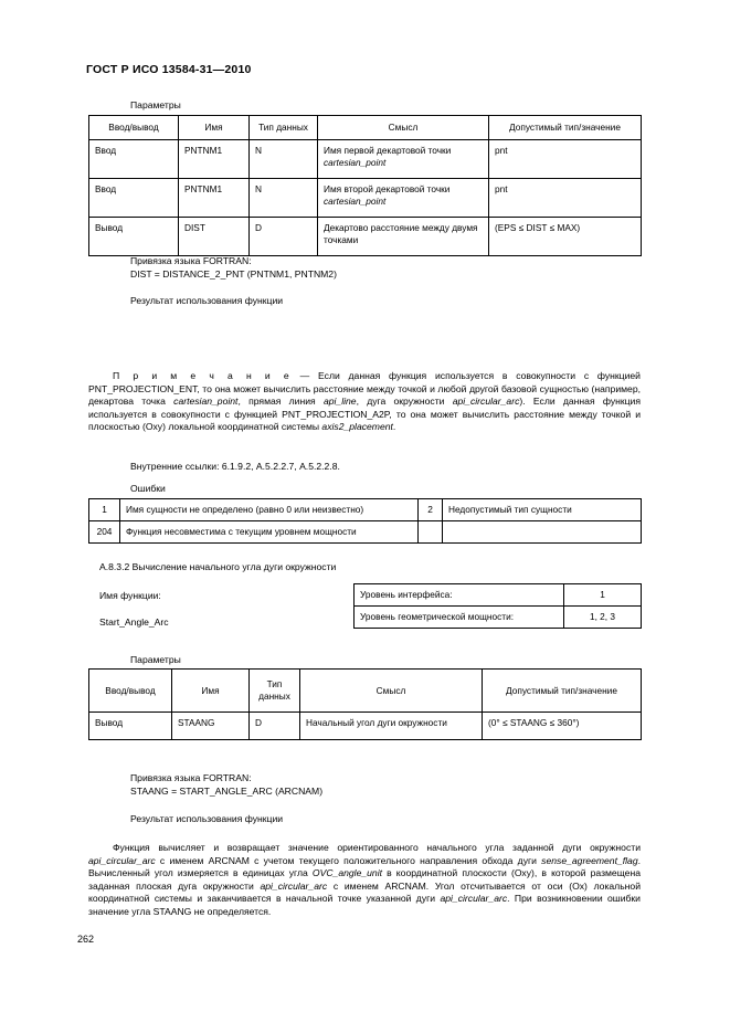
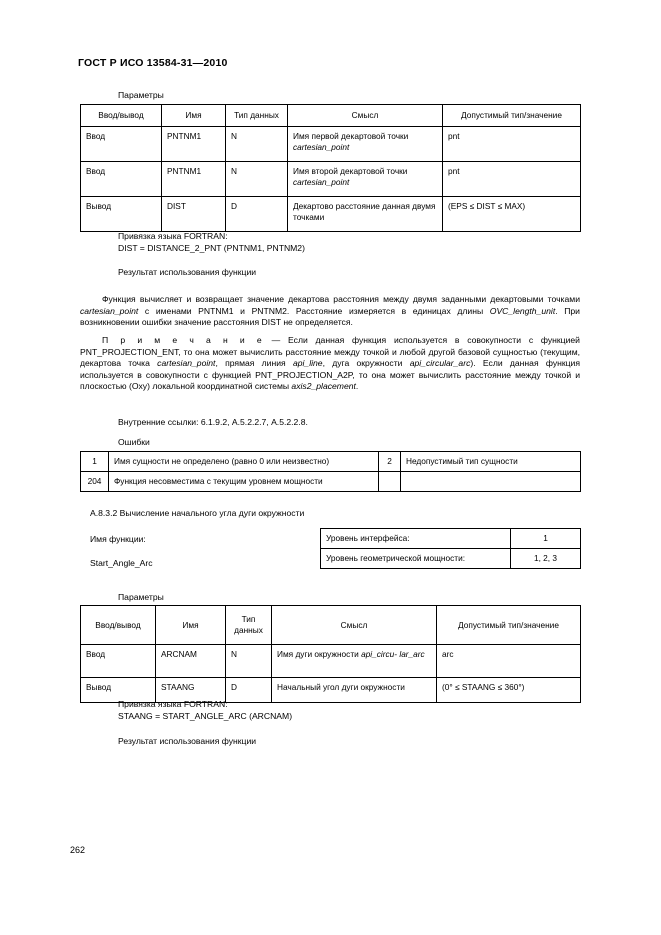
  ГОСТ Р ИСО 13584-31—2010
  Параметры
  Ввод/вывод	Имя	Тип данных	Смысл	Допустимый тип/значение
  Ввод	PNTNM1	N	Имя первой декартовой точки cartesian_point	pnt
  Ввод	PNTNM1	N	Имя второй декартовой точки cartesian_point	pnt
- Вывод	DIST	D	Декартово расстояние между двумя точками	(EPS ≤ DIST ≤ MAX)
+ Вывод	DIST	D	Декартово расстояние данная двумя точками	(EPS ≤ DIST ≤ MAX)
  Привязка языка FORTRAN:
  DIST = DISTANCE_2_PNT (PNTNM1, PNTNM2)
  Результат использования функции
+ Функция вычисляет и возвращает значение декартова расстояния между двумя заданными декартовыми точками cartesian_point с именами PNTNM1 и PNTNM2. Расстояние измеряется в единицах длины OVC_length_unit. При возникновении ошибки значение расстояния DIST не определяется.
- П р и м е ч а н и е — Если данная функция используется в совокупности с функцией PNT_PROJECTION_ENT, то она может вычислить расстояние между точкой и любой другой базовой сущностью (например, декартова точка cartesian_point, прямая линия api_line, дуга окружности api_circular_arc). Если данная функция используется в совокупности с функцией PNT_PROJECTION_A2P, то она может вычислить расстояние между точкой и плоскостью (Оху) локальной координатной системы axis2_placement.
+ П р и м е ч а н и е — Если данная функция используется в совокупности с функцией PNT_PROJECTION_ENT, то она может вычислить расстояние между точкой и любой другой базовой сущностью (текущим, декартова точка cartesian_point, прямая линия api_line, дуга окружности api_circular_arc). Если данная функция используется в совокупности с функцией PNT_PROJECTION_A2P, то она может вычислить расстояние между точкой и плоскостью (Оху) локальной координатной системы axis2_placement.
  Внутренние ссылки: 6.1.9.2, А.5.2.2.7, А.5.2.2.8.
  Ошибки
  1	Имя сущности не определено (равно 0 или неизвестно)	2	Недопустимый тип сущности
  204	Функция несовместима с текущим уровнем мощности
  А.8.3.2 Вычисление начального угла дуги окружности
  Имя функции:
  Start_Angle_Arc
  Уровень интерфейса:	1
  Уровень геометрической мощности:	1, 2, 3
  Параметры
  Ввод/вывод	Имя	Тип данных	Смысл	Допустимый тип/значение
+ Ввод	ARCNAM	N	Имя дуги окружности api_circu- lar_arc	arc
  Вывод	STAANG	D	Начальный угол дуги окружности	(0° ≤ STAANG ≤ 360°)
  Привязка языка FORTRAN:
  STAANG = START_ANGLE_ARC (ARCNAM)
  Результат использования функции
- Функция вычисляет и возвращает значение ориентированного начального угла заданной дуги окружности api_circular_arc с именем ARCNAM с учетом текущего положительного направления обхода дуги sense_agreement_flag. Вычисленный угол измеряется в единицах угла OVC_angle_unit в координатной плоскости (Оху), в которой размещена заданная плоская дуга окружности api_circular_arc с именем ARCNAM. Угол отсчитывается от оси (Ох) локальной координатной системы и заканчивается в начальной точке указанной дуги api_circular_arc. При возникновении ошибки значение угла STAANG не определяется.
  262
